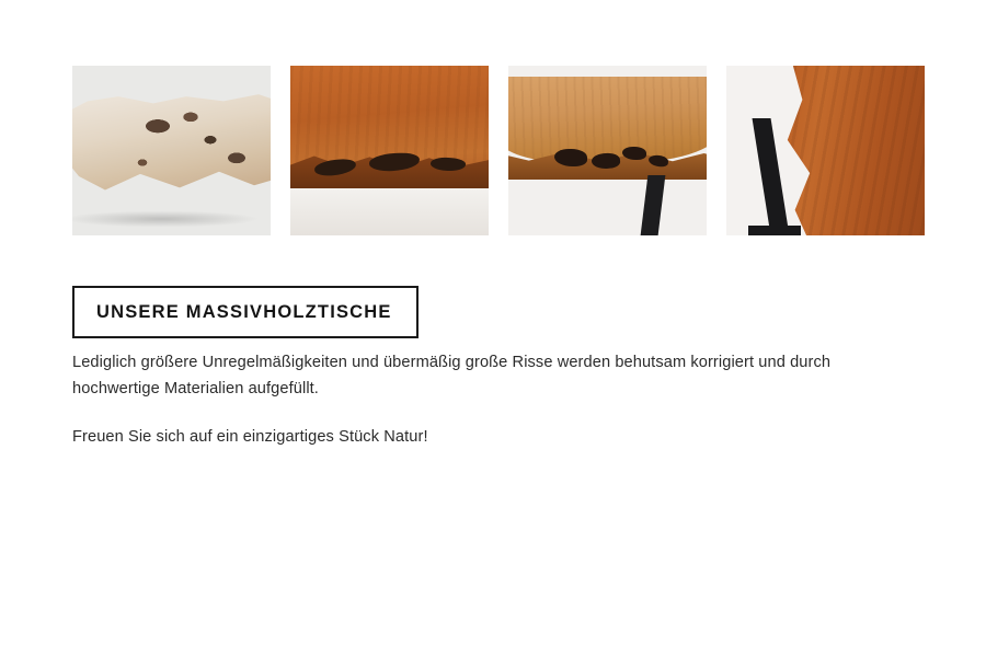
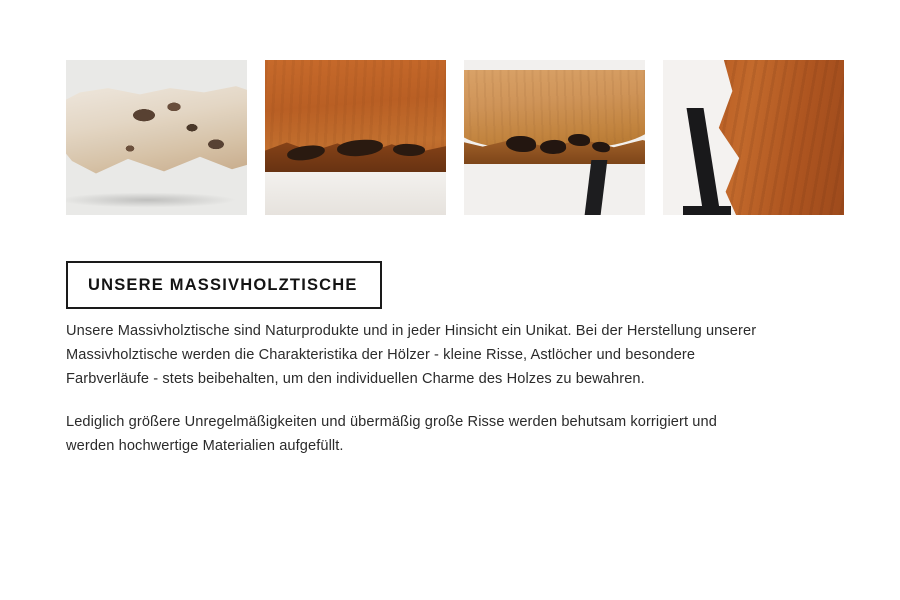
  UNSERE MASSIVHOLZTISCHE
+ Unsere Massivholztische sind Naturprodukte und in jeder Hinsicht ein Unikat. Bei der Herstellung unserer Massivholztische werden die Charakteristika der Hölzer - kleine Risse, Astlöcher und besondere Farbverläufe - stets beibehalten, um den individuellen Charme des Holzes zu bewahren.
- Lediglich größere Unregelmäßigkeiten und übermäßig große Risse werden behutsam korrigiert und durch hochwertige Materialien aufgefüllt.
+ Lediglich größere Unregelmäßigkeiten und übermäßig große Risse werden behutsam korrigiert und werden hochwertige Materialien aufgefüllt.
- Freuen Sie sich auf ein einzigartiges Stück Natur!
